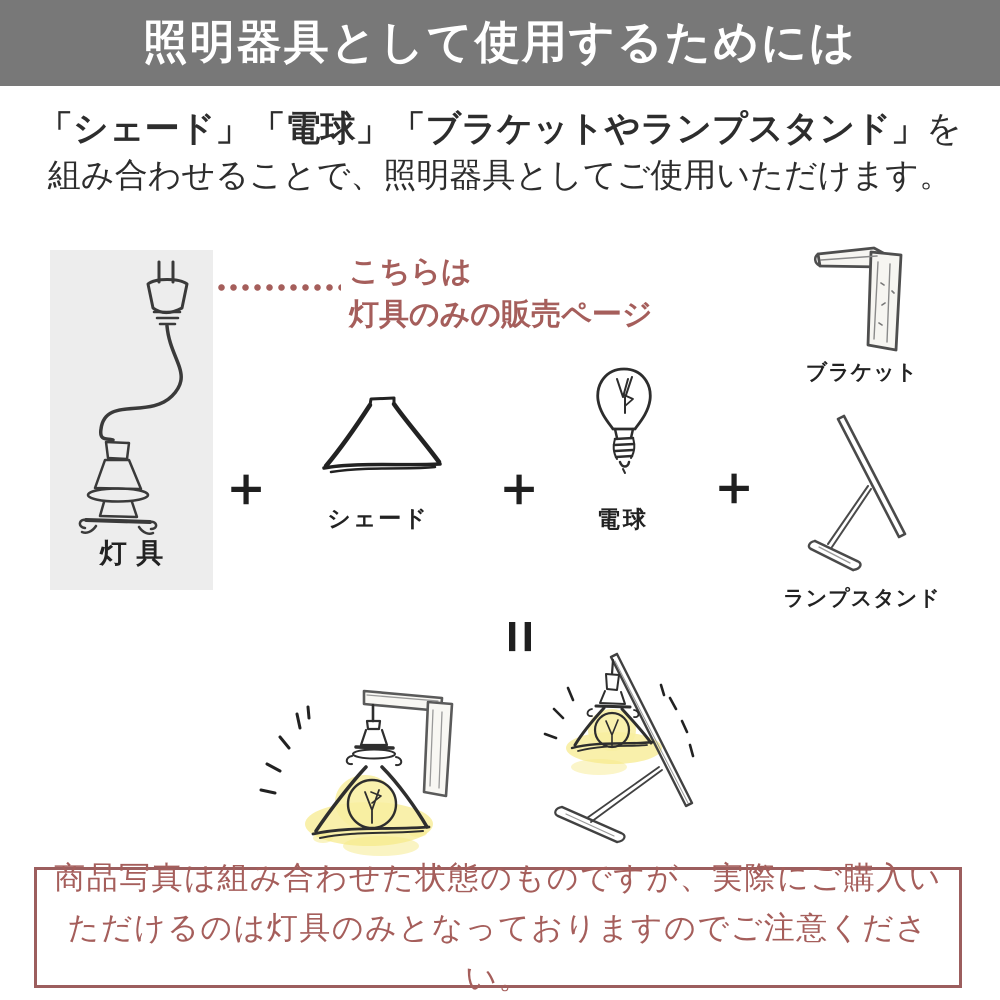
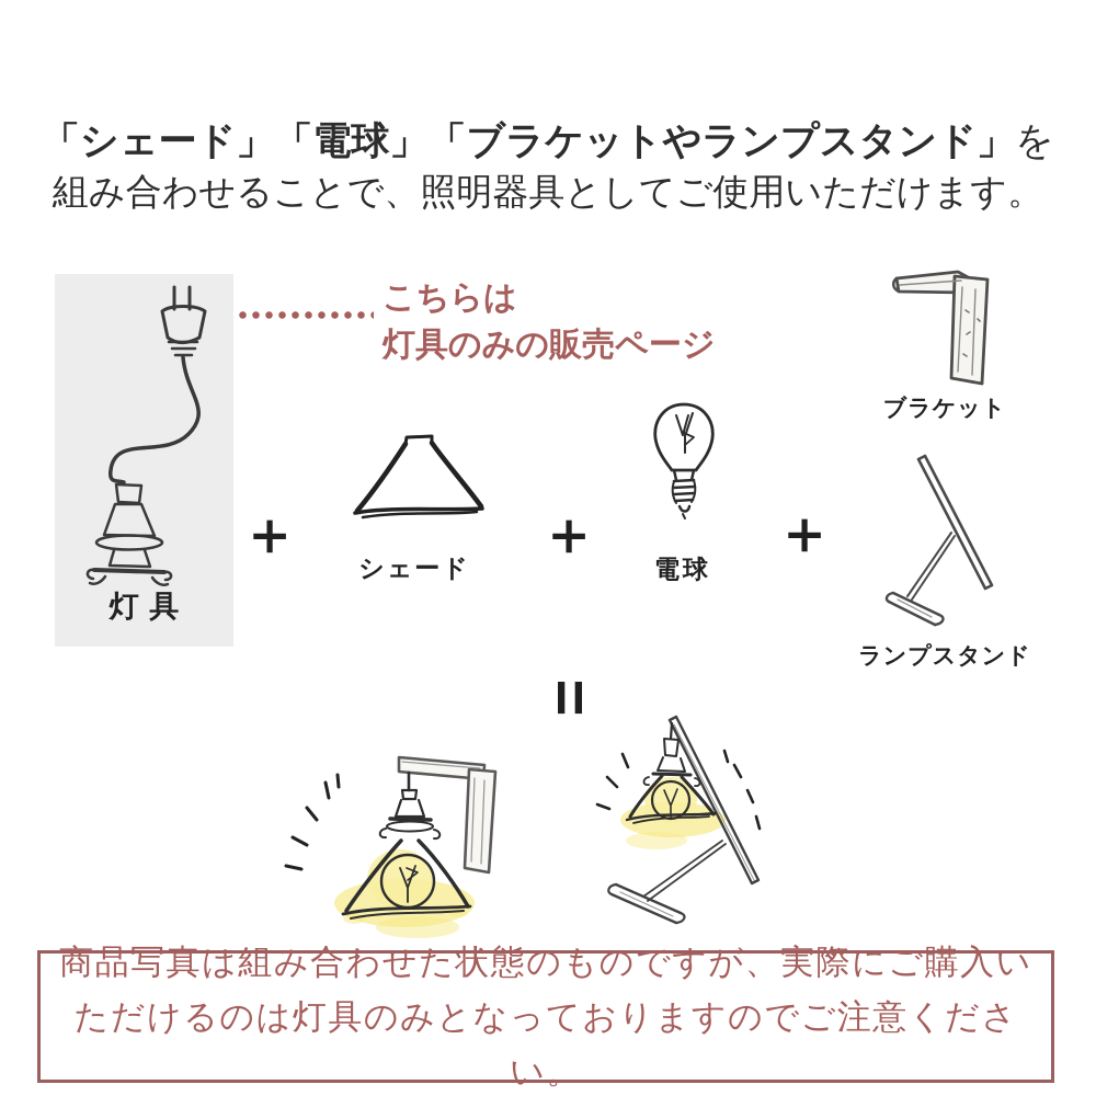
- 照明器具として使用するためには
  「シェード」「電球」「ブラケットやランプスタンド」を
  組み合わせることで、照明器具としてご使用いただけます。
  灯具
  こちらは
  灯具のみの販売ページ
  ＋
  シェード
  ＋
  電球
  ＋
  ブラケット
  ランプスタンド
  商品写真は組み合わせた状態のものですが、実際にご購入い
  ただけるのは灯具のみとなっておりますのでご注意ください。
